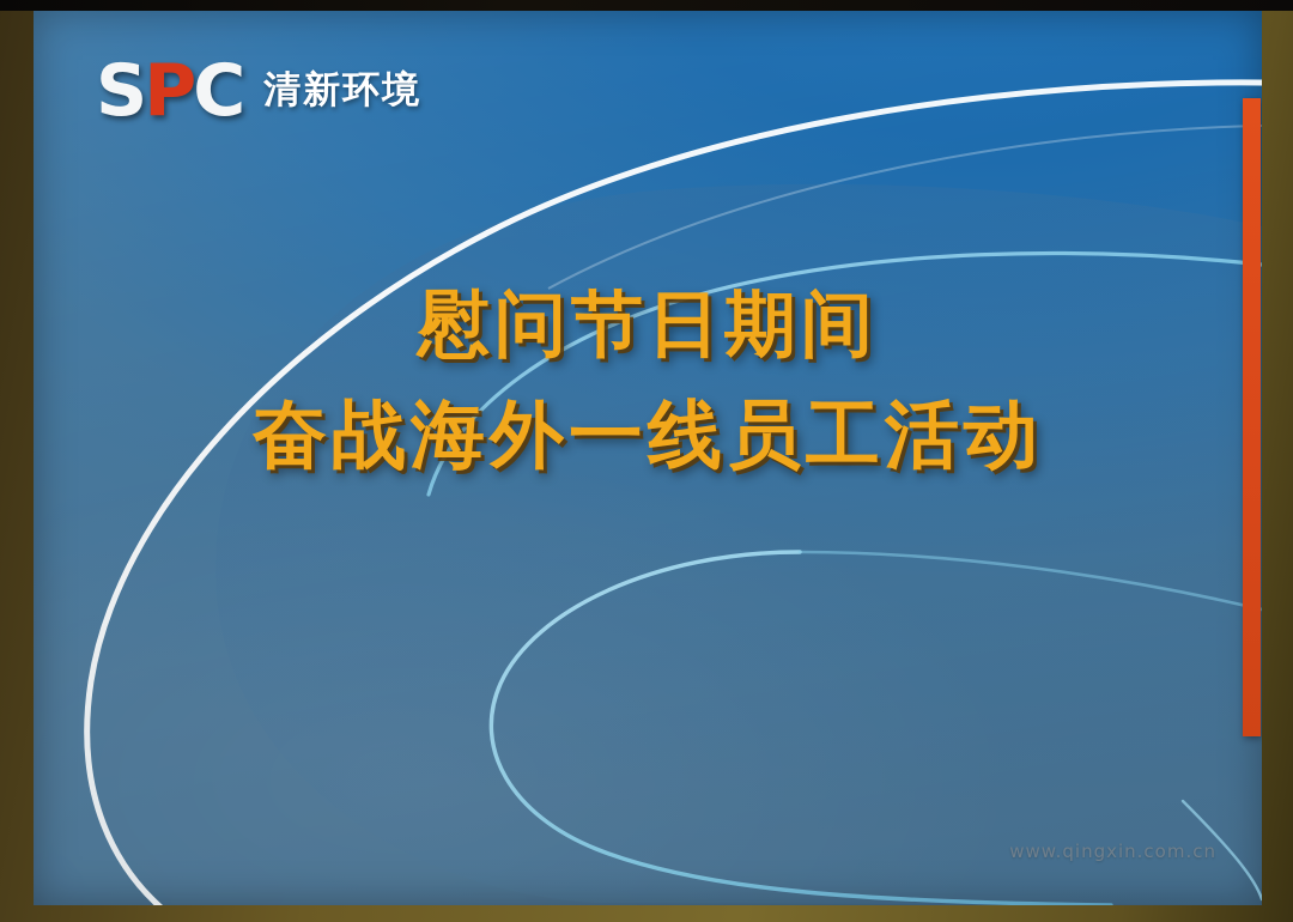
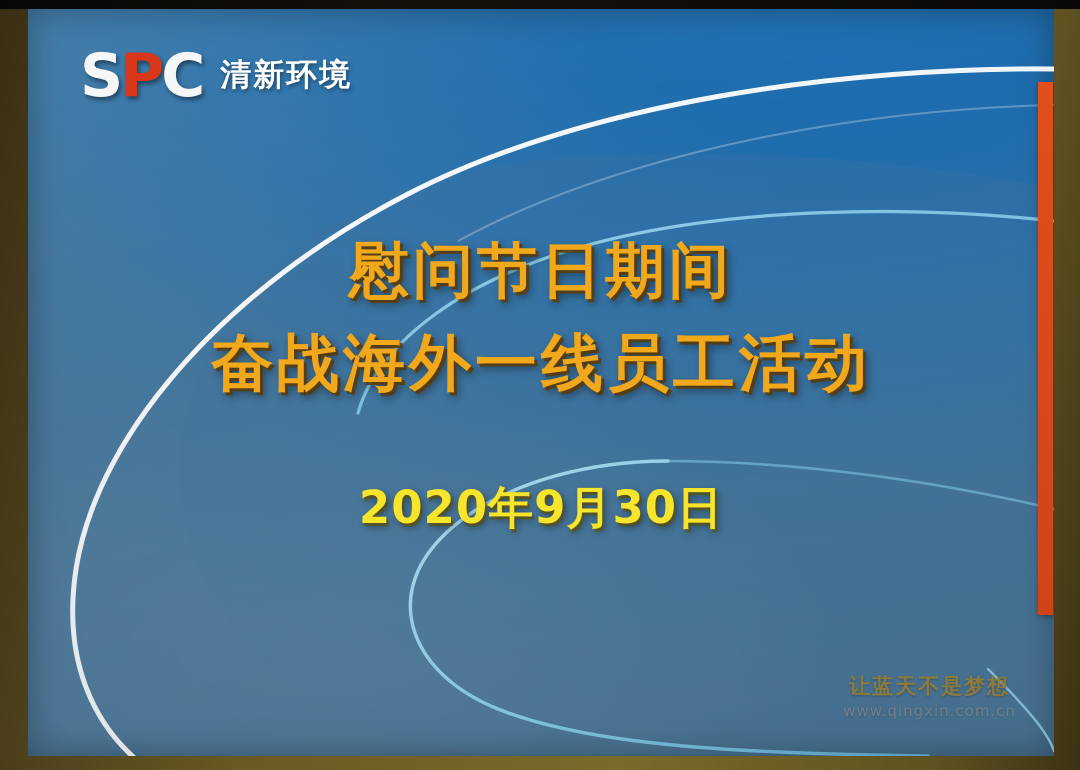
  S
  P
  C
  清新环境
  慰问节日期间
  奋战海外一线员工活动
+ 2020年9月30日
+ 让蓝天不是梦想
  www.qingxin.com.cn
